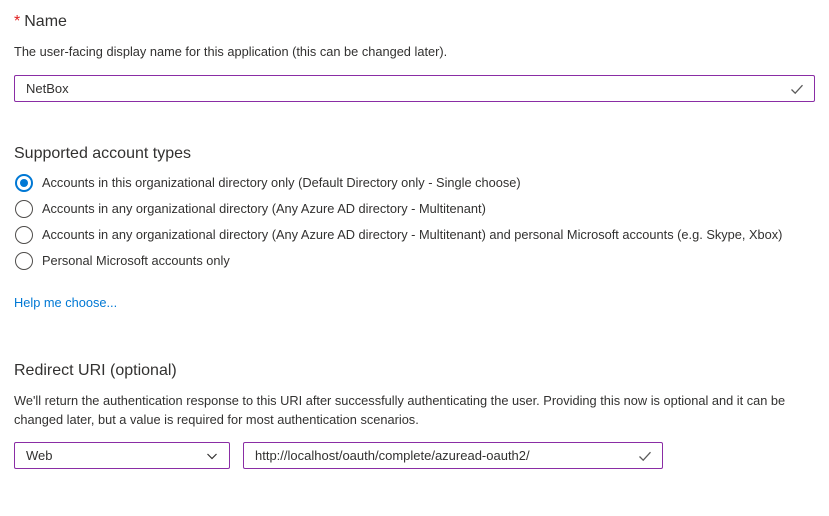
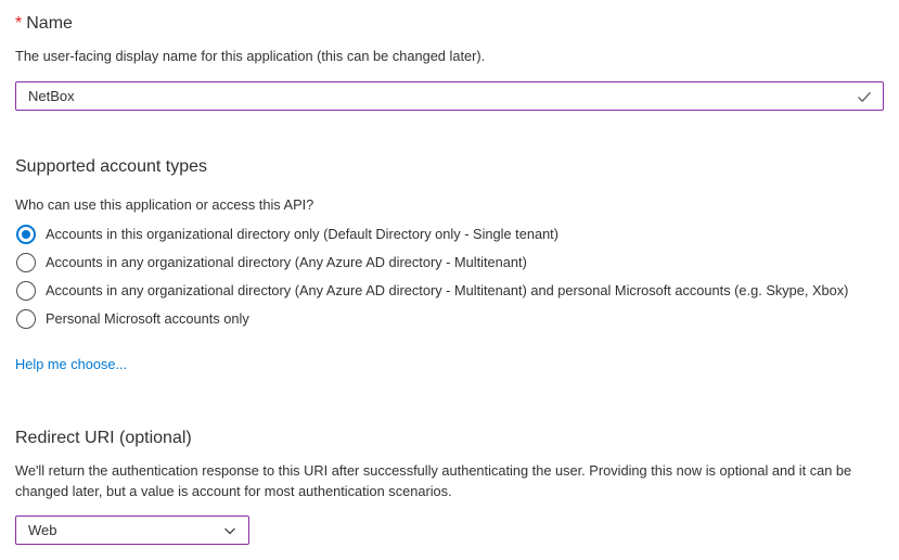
  * Name
  The user-facing display name for this application (this can be changed later).
  NetBox
  Supported account types
+ Who can use this application or access this API?
- Accounts in this organizational directory only (Default Directory only - Single choose)
+ Accounts in this organizational directory only (Default Directory only - Single tenant)
  Accounts in any organizational directory (Any Azure AD directory - Multitenant)
  Accounts in any organizational directory (Any Azure AD directory - Multitenant) and personal Microsoft accounts (e.g. Skype, Xbox)
  Personal Microsoft accounts only
  Help me choose...
  Redirect URI (optional)
- We'll return the authentication response to this URI after successfully authenticating the user. Providing this now is optional and it can be changed later, but a value is required for most authentication scenarios.
+ We'll return the authentication response to this URI after successfully authenticating the user. Providing this now is optional and it can be changed later, but a value is account for most authentication scenarios.
  Web
- http://localhost/oauth/complete/azuread-oauth2/
